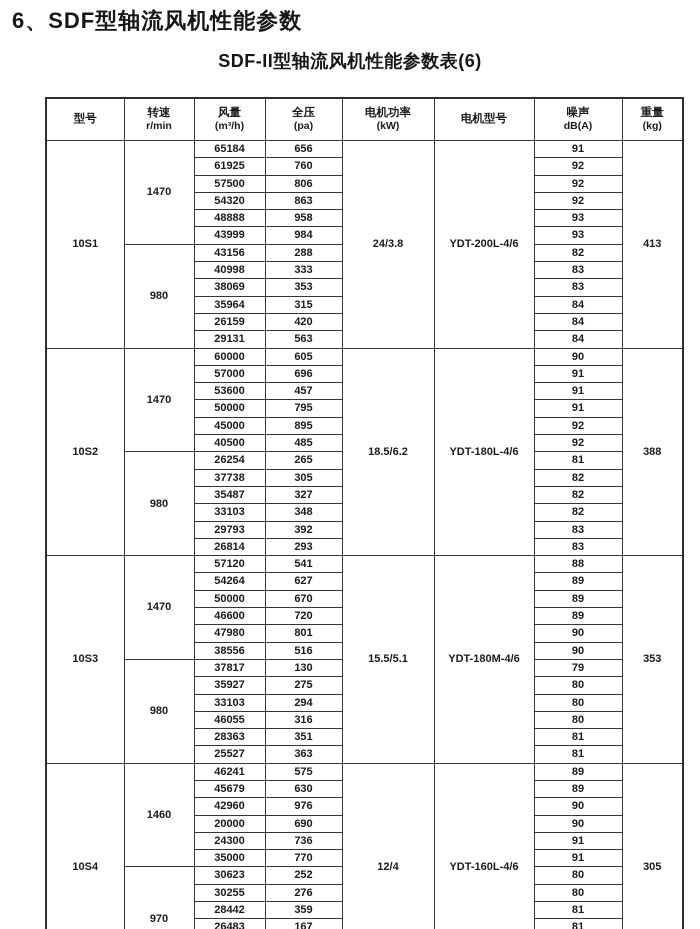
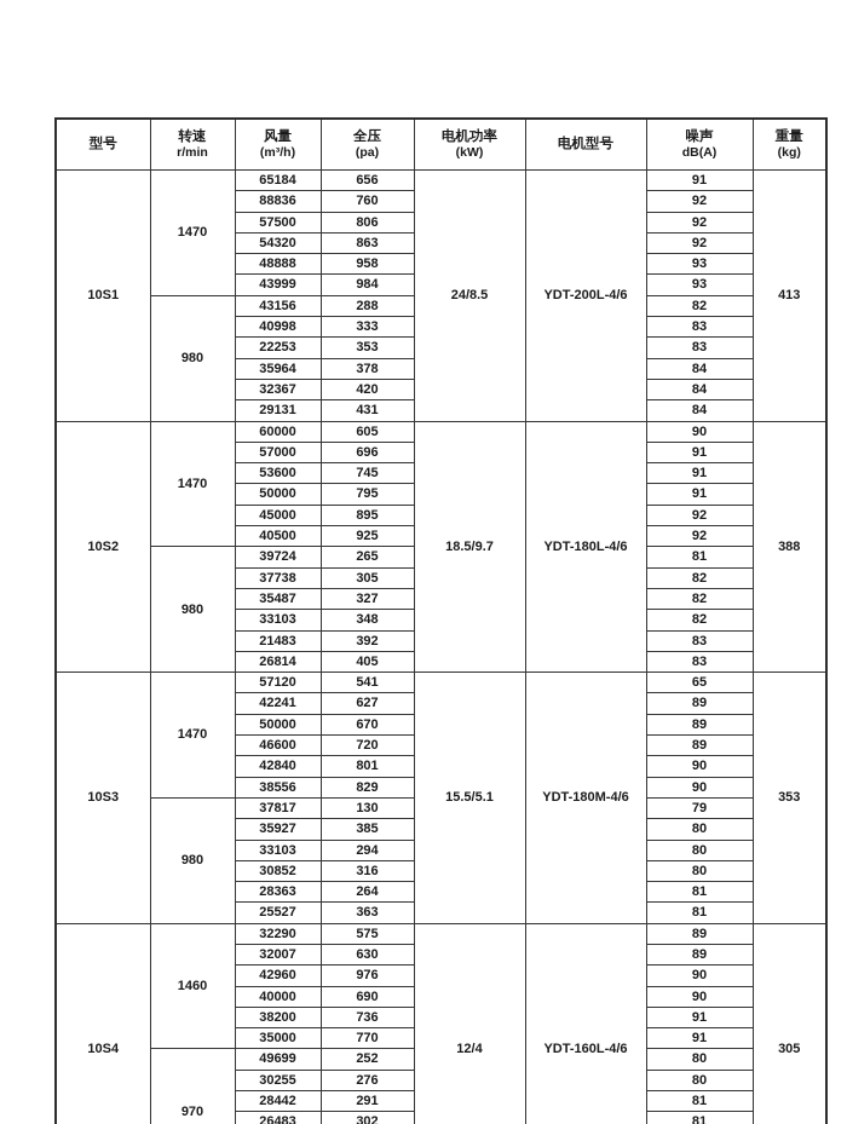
- 6、SDF型轴流风机性能参数
- SDF-II型轴流风机性能参数表(6)
  型号	转速r/min	风量(m³/h)	全压(pa)	电机功率(kW)	电机型号	噪声dB(A)	重量(kg)
- 10S1	1470	65184	656	24/3.8	YDT-200L-4/6	91	413
+ 10S1	1470	65184	656	24/8.5	YDT-200L-4/6	91	413
- 61925	760	92
+ 88836	760	92
  57500	806	92
  54320	863	92
  48888	958	93
  43999	984	93
  980	43156	288	82
  40998	333	83
- 38069	353	83
+ 22253	353	83
- 35964	315	84
+ 35964	378	84
- 26159	420	84
+ 32367	420	84
- 29131	563	84
+ 29131	431	84
- 10S2	1470	60000	605	18.5/6.2	YDT-180L-4/6	90	388
+ 10S2	1470	60000	605	18.5/9.7	YDT-180L-4/6	90	388
  57000	696	91
- 53600	457	91
+ 53600	745	91
  50000	795	91
  45000	895	92
- 40500	485	92
+ 40500	925	92
- 980	26254	265	81
+ 980	39724	265	81
  37738	305	82
  35487	327	82
  33103	348	82
- 29793	392	83
+ 21483	392	83
- 26814	293	83
+ 26814	405	83
- 10S3	1470	57120	541	15.5/5.1	YDT-180M-4/6	88	353
+ 10S3	1470	57120	541	15.5/5.1	YDT-180M-4/6	65	353
- 54264	627	89
+ 42241	627	89
  50000	670	89
  46600	720	89
- 47980	801	90
+ 42840	801	90
- 38556	516	90
+ 38556	829	90
  980	37817	130	79
- 35927	275	80
+ 35927	385	80
  33103	294	80
- 46055	316	80
+ 30852	316	80
- 28363	351	81
+ 28363	264	81
  25527	363	81
- 10S4	1460	46241	575	12/4	YDT-160L-4/6	89	305
+ 10S4	1460	32290	575	12/4	YDT-160L-4/6	89	305
- 45679	630	89
+ 32007	630	89
  42960	976	90
- 20000	690	90
+ 40000	690	90
- 24300	736	91
+ 38200	736	91
  35000	770	91
- 970	30623	252	80
+ 970	49699	252	80
  30255	276	80
- 28442	359	81
+ 28442	291	81
- 26483	167	81
+ 26483	302	81
